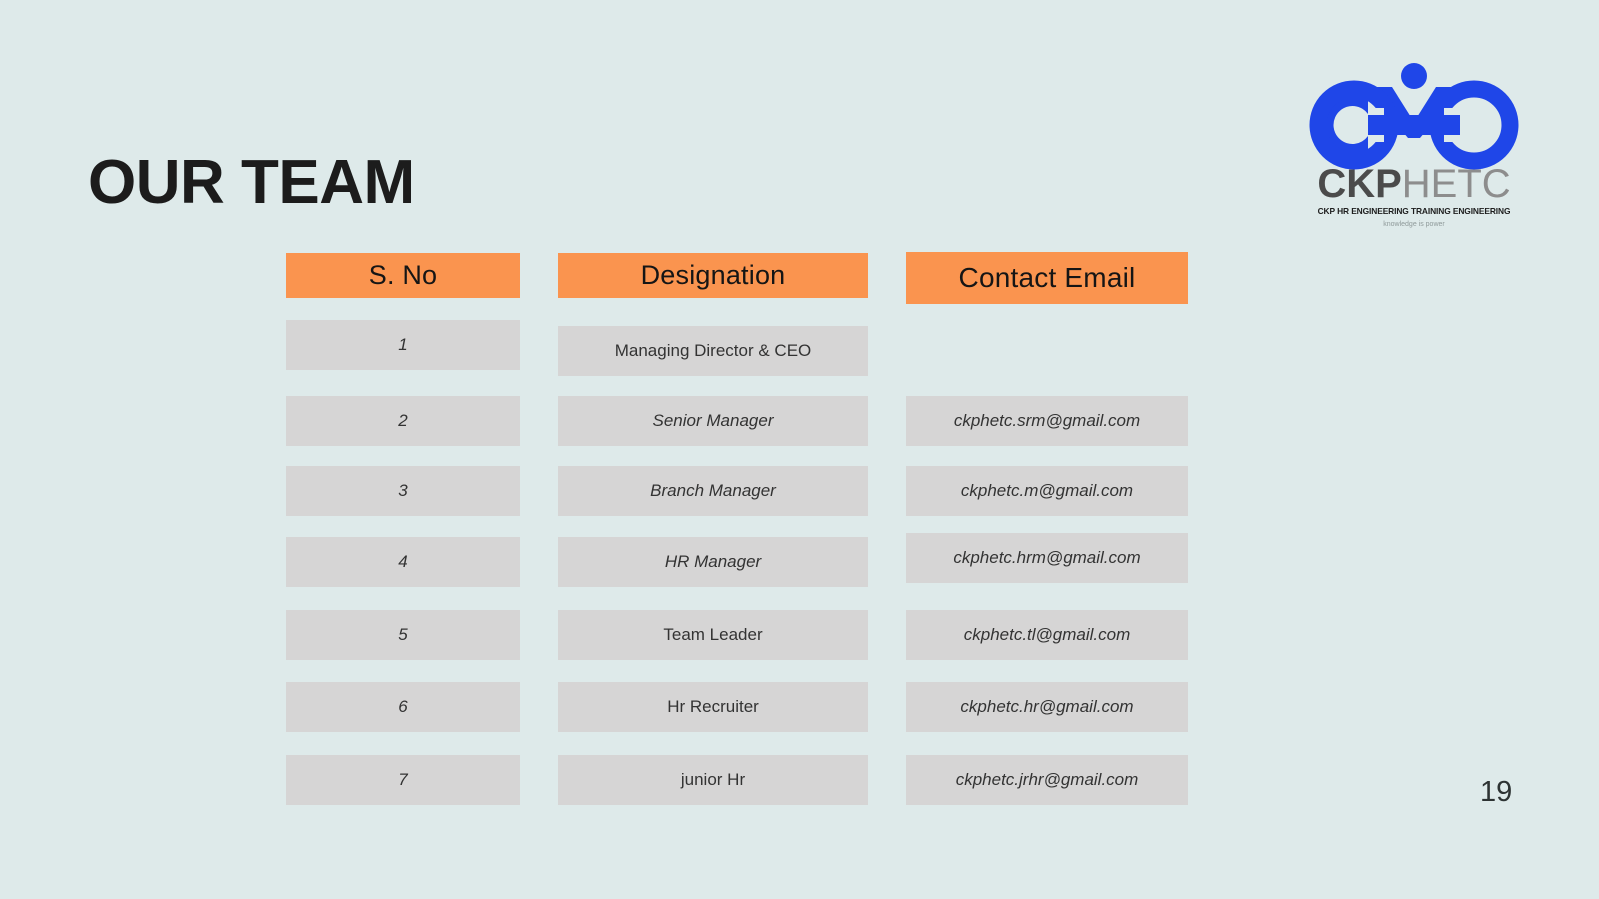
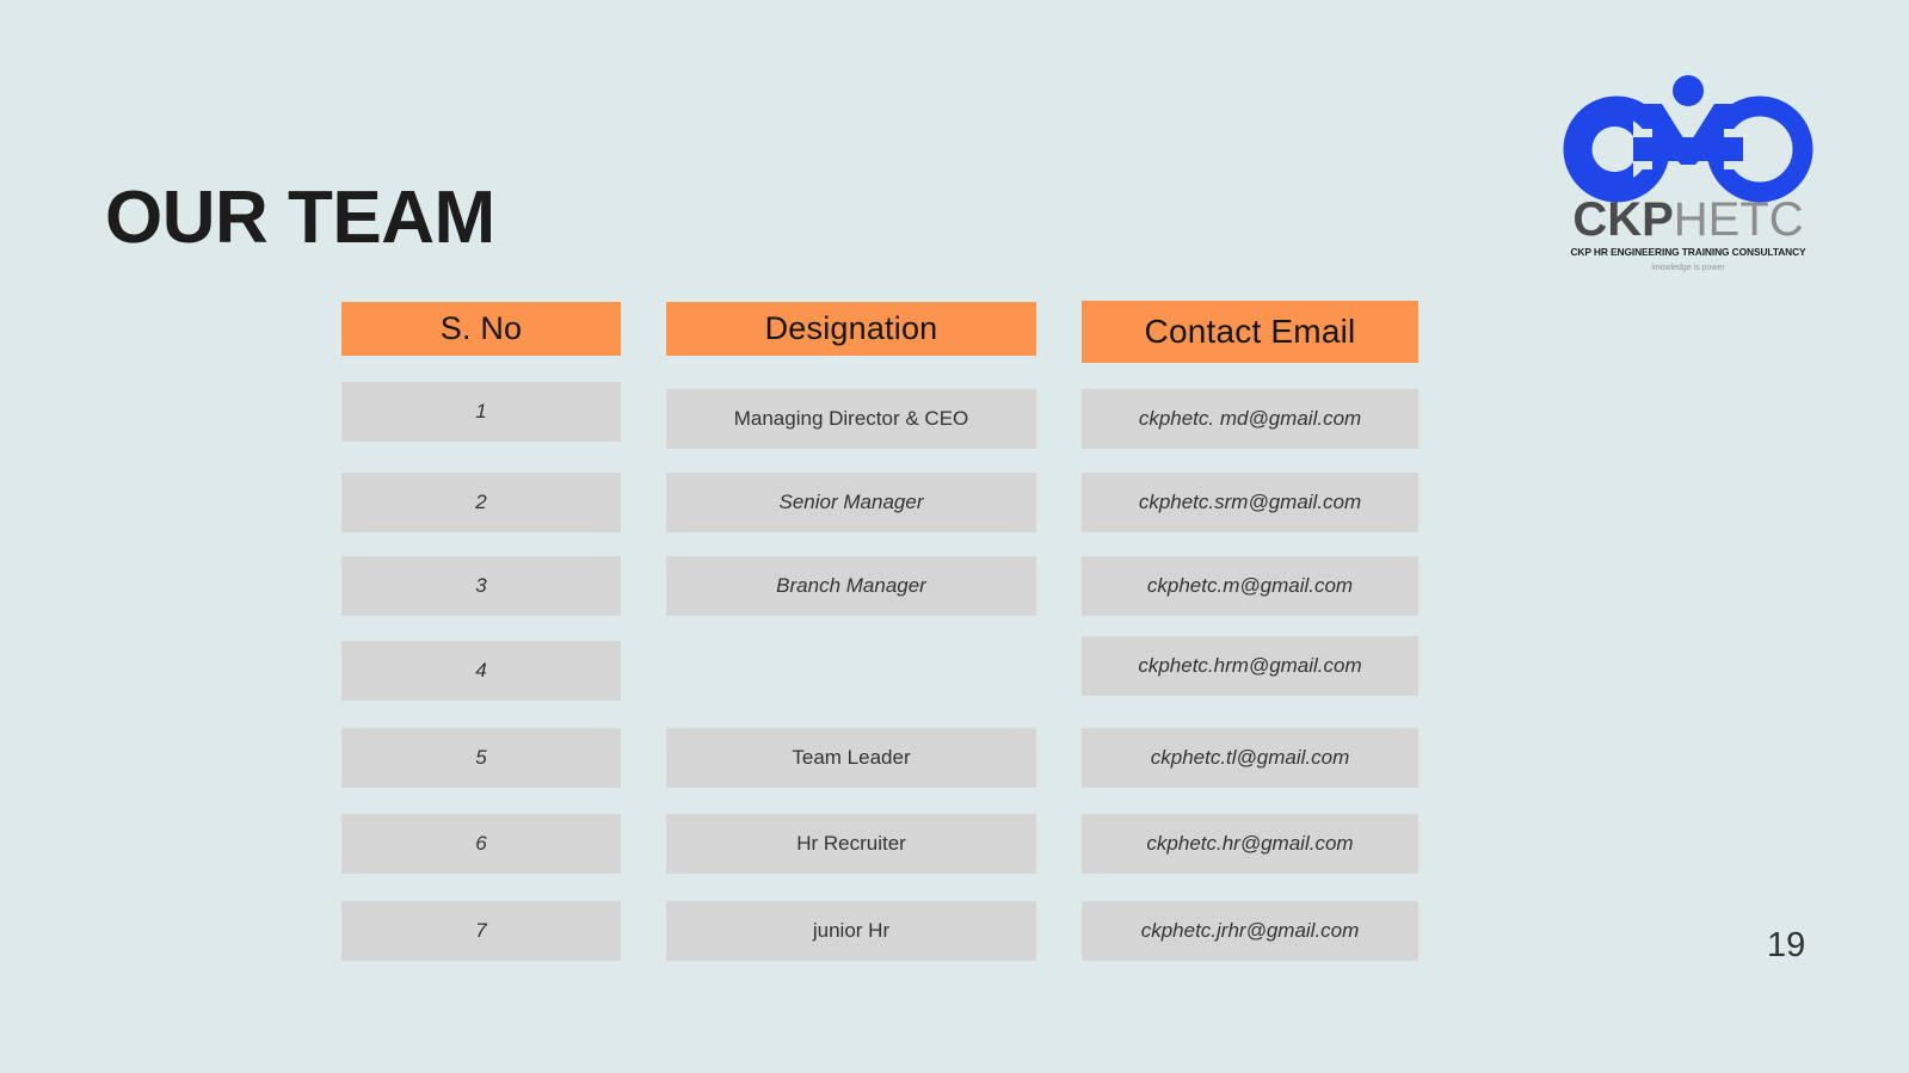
  OUR TEAM
  CKPHETC
- CKP HR ENGINEERING TRAINING ENGINEERING
+ CKP HR ENGINEERING TRAINING CONSULTANCY
  S. No
  Designation
  Contact Email
  1
  Managing Director & CEO
+ ckphetc. md@gmail.com
  2
  Senior Manager
  ckphetc.srm@gmail.com
  3
  Branch Manager
  ckphetc.m@gmail.com
  4
- HR Manager
  ckphetc.hrm@gmail.com
  5
  Team Leader
  ckphetc.tl@gmail.com
  6
  Hr Recruiter
  ckphetc.hr@gmail.com
  7
  junior Hr
  ckphetc.jrhr@gmail.com
  19
